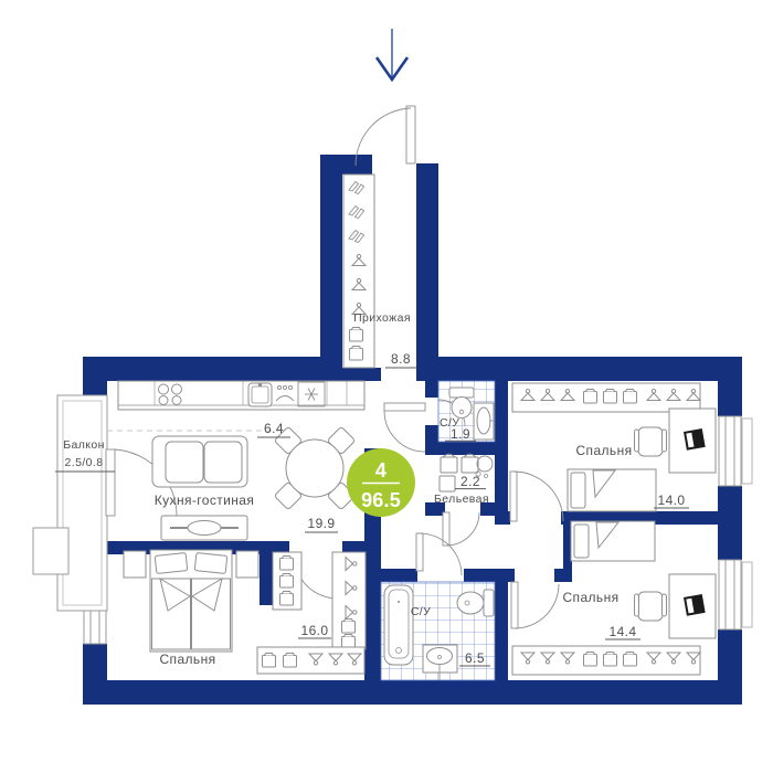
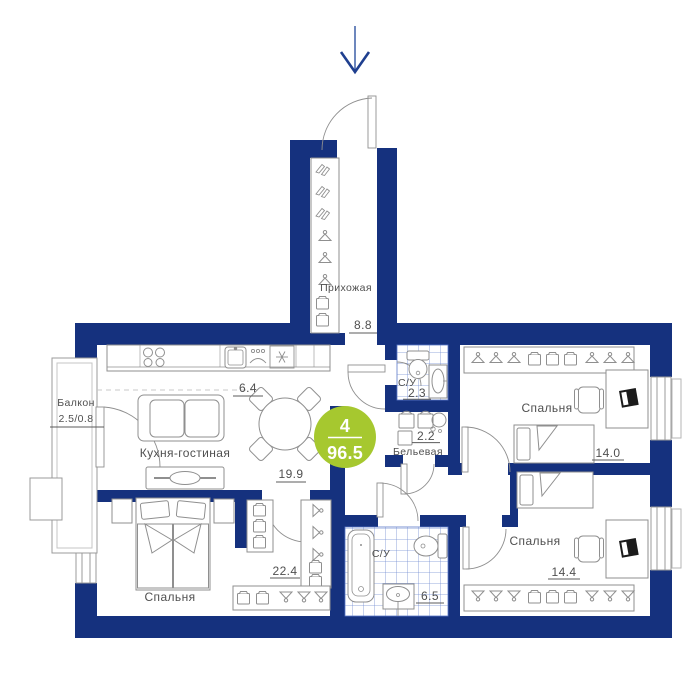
  6.4
  Кухня-гостиная
  19.9
  Прихожая
  8.8
  С/У
- 1.9
+ 2.3
  2.2
  Бельевая
  С/У
  6.5
  Спальня
  14.0
  Спальня
  14.4
  Спальня
- 16.0
+ 22.4
  Балкон
  2.5/0.8
  4
  96.5
